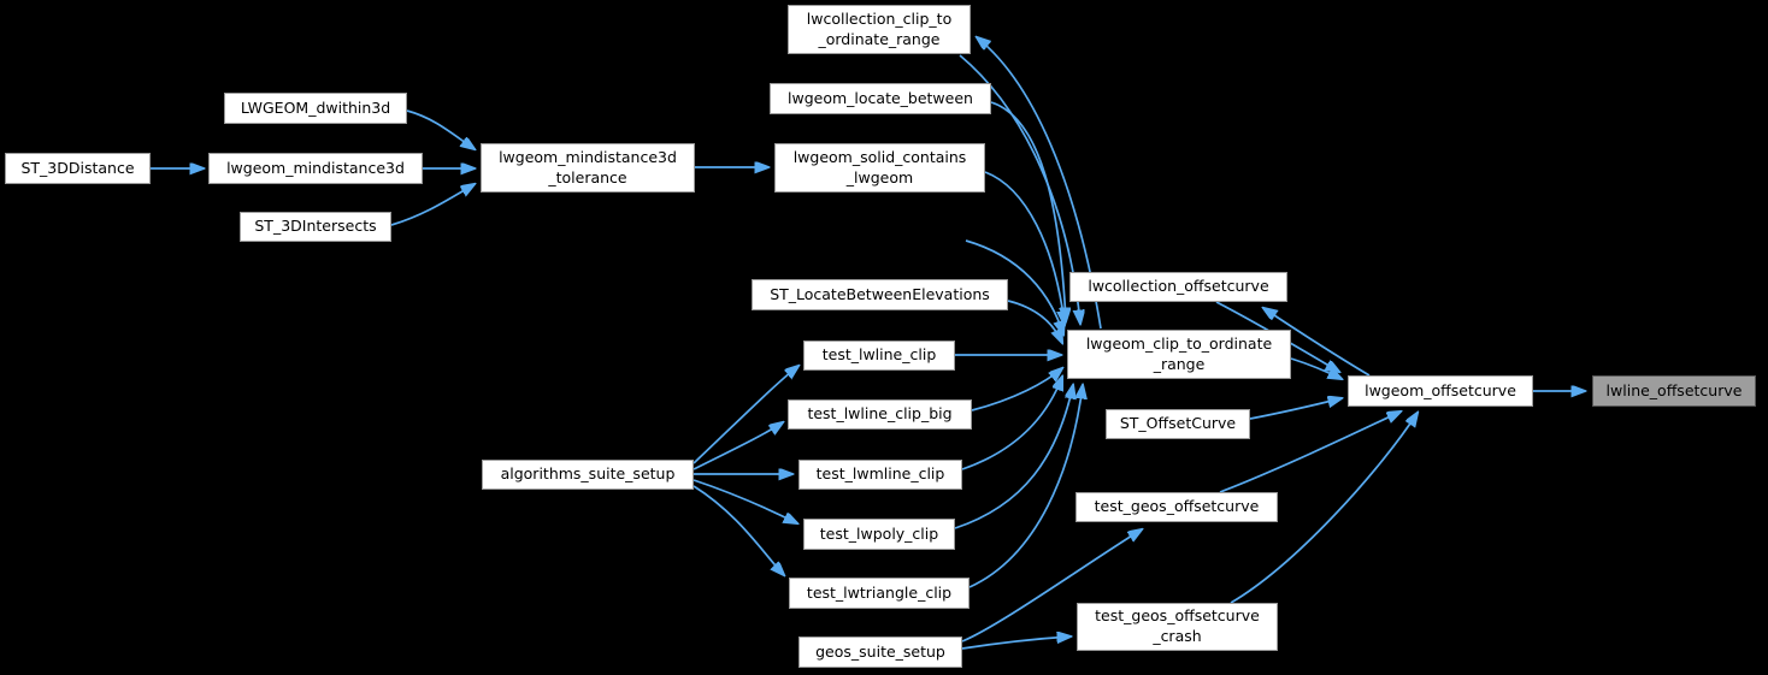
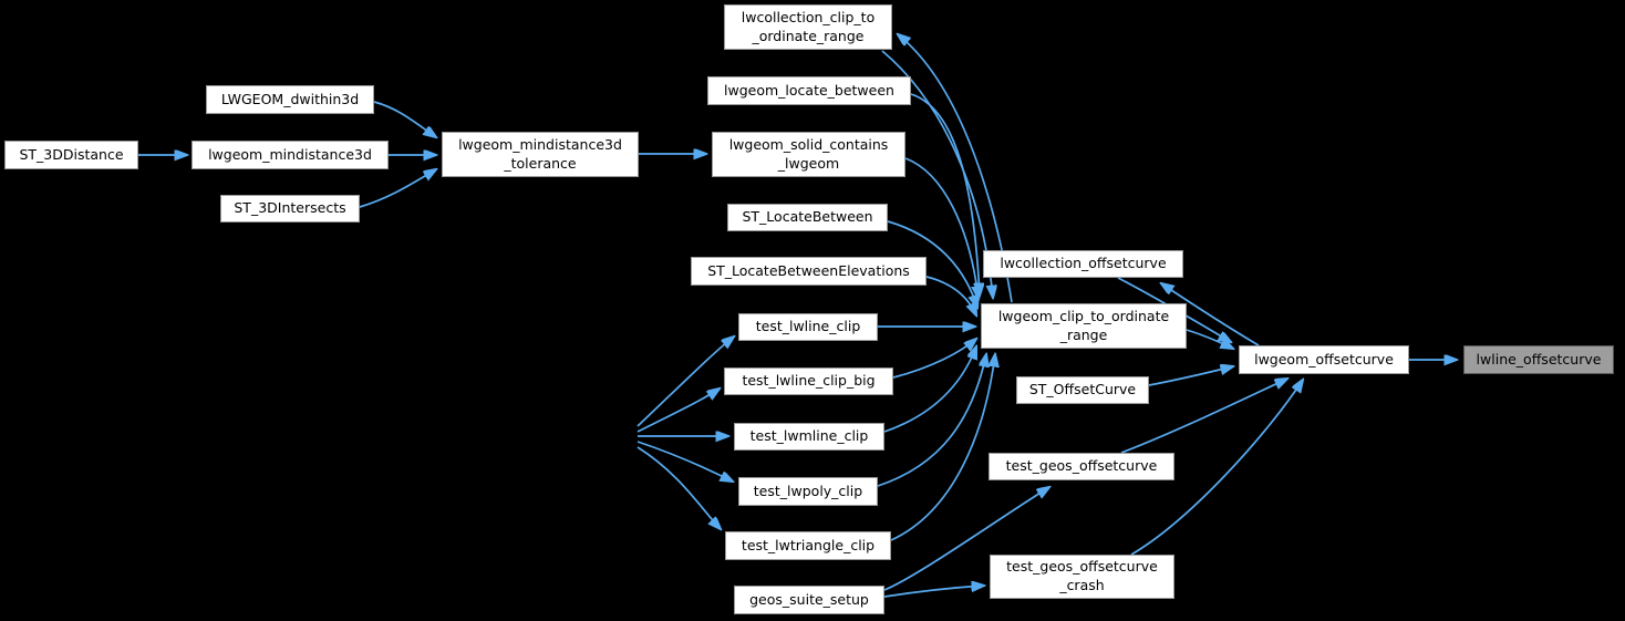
  ST_3DDistance
  LWGEOM_dwithin3d
  lwgeom_mindistance3d
  ST_3DIntersects
  lwgeom_mindistance3d
  _tolerance
  lwcollection_clip_to
  _ordinate_range
  lwgeom_locate_between
  lwgeom_solid_contains
  _lwgeom
+ ST_LocateBetween
  ST_LocateBetweenElevations
  lwcollection_offsetcurve
  lwgeom_clip_to_ordinate
  _range
  ST_OffsetCurve
  test_lwline_clip
  test_lwline_clip_big
- algorithms_suite_setup
  test_lwmline_clip
  test_lwpoly_clip
  test_lwtriangle_clip
  geos_suite_setup
  test_geos_offsetcurve
  test_geos_offsetcurve
  _crash
  lwgeom_offsetcurve
  lwline_offsetcurve
